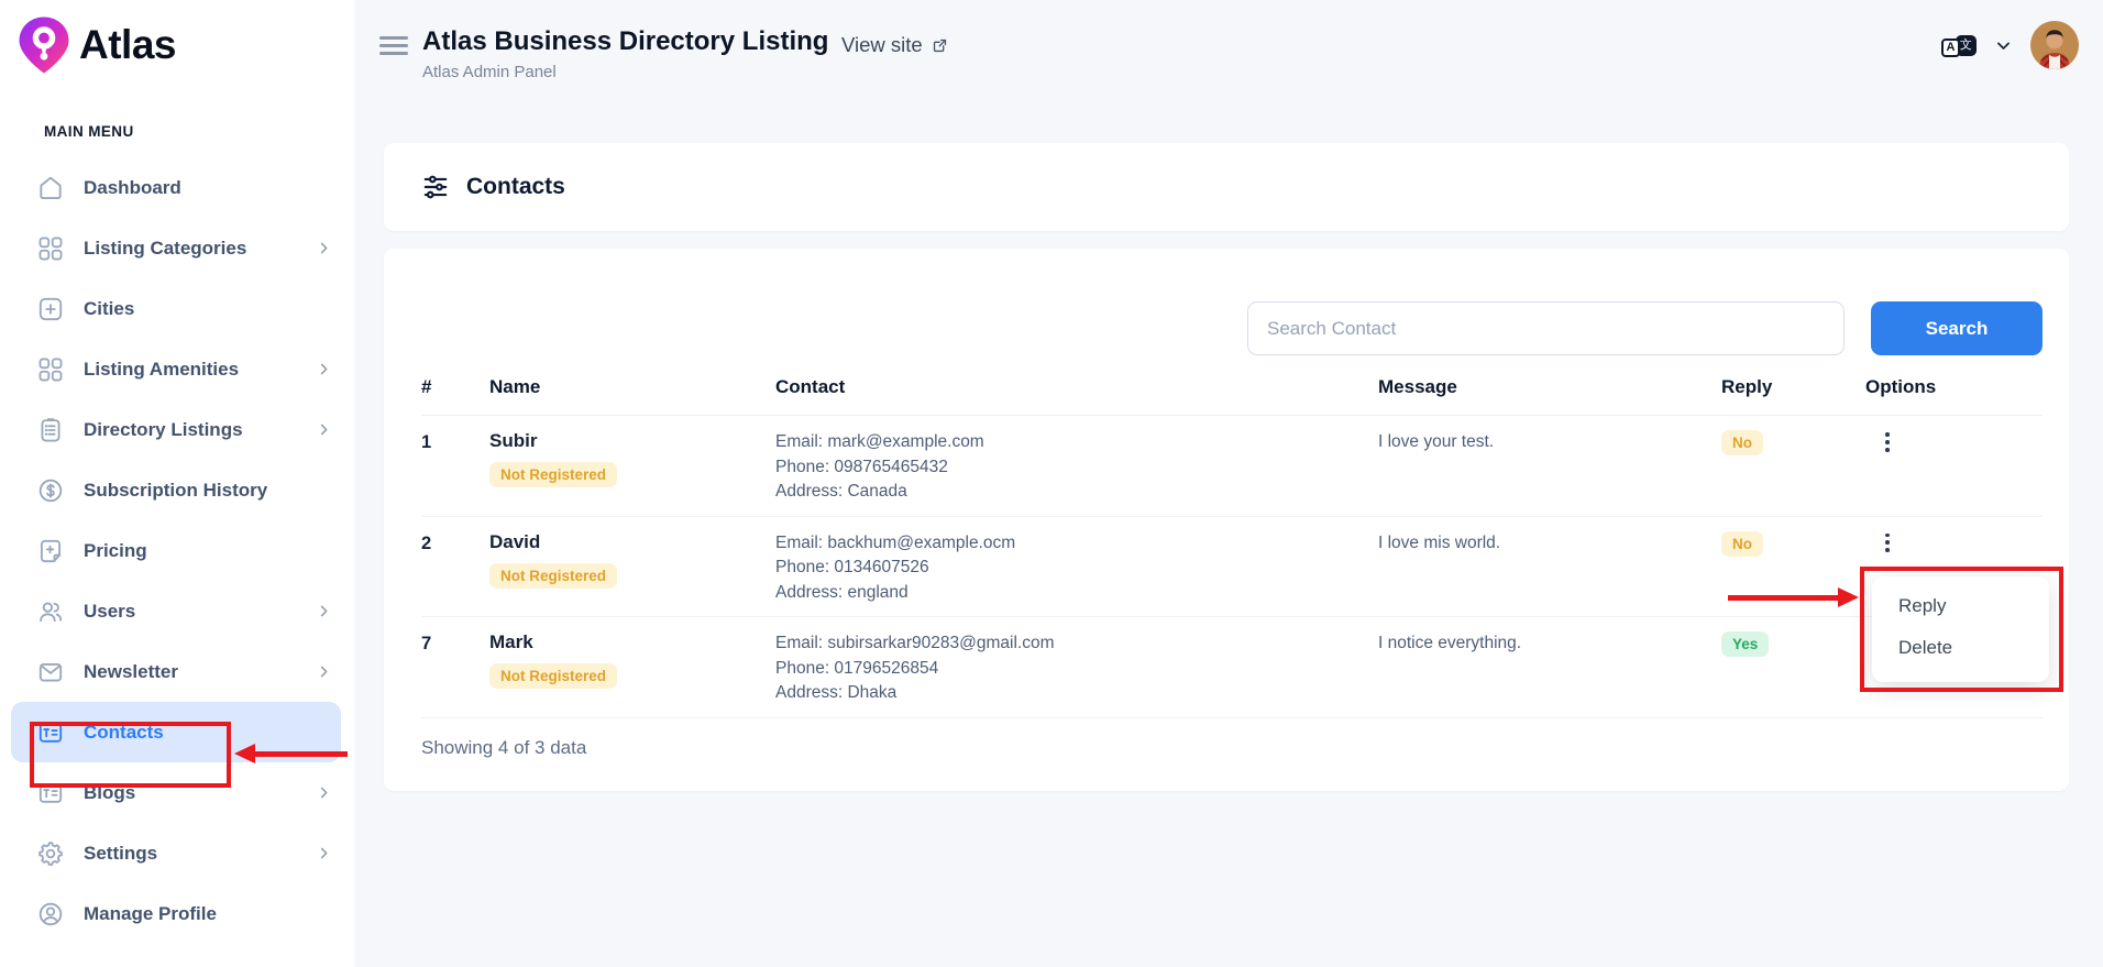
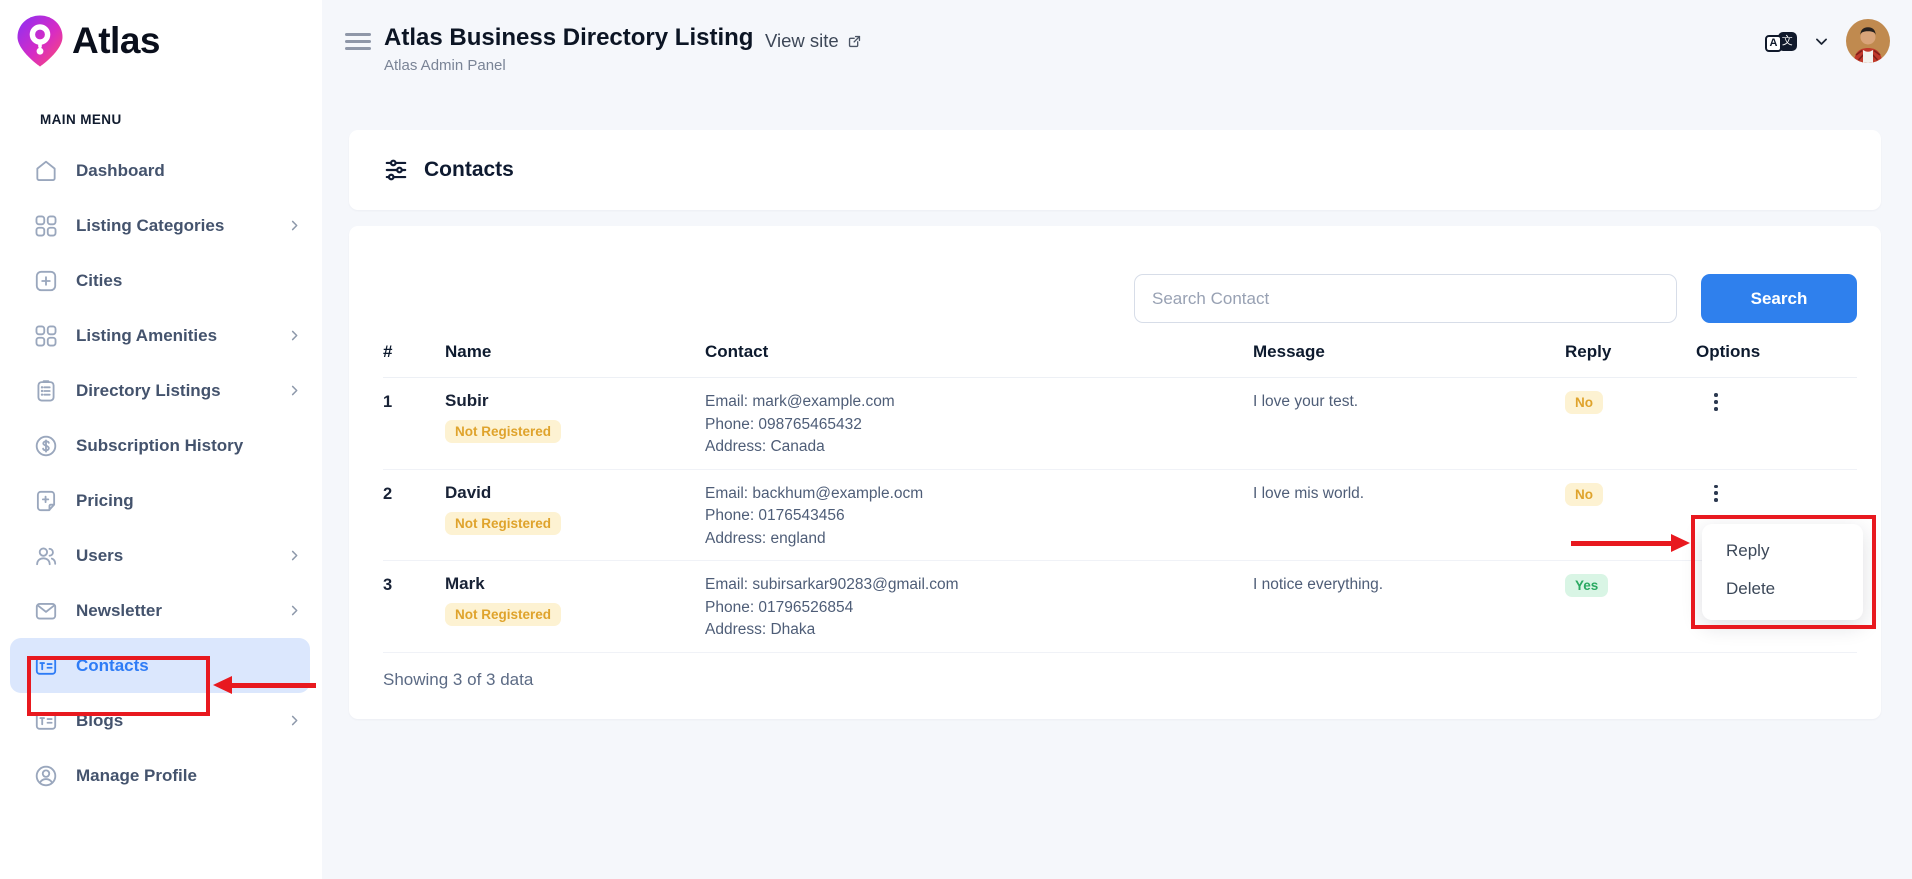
  Atlas
  MAIN MENU
  Dashboard
  Listing Categories
  Cities
  Listing Amenities
  Directory Listings
  Subscription History
  Pricing
  Users
  Newsletter
  Contacts
  Blogs
- Settings
  Manage Profile
  Atlas Business Directory Listing
  Atlas Admin Panel
  View site
  A
  文
  Contacts
  Search Contact
  Search
  #
  Name
  Contact
  Message
  Reply
  Options
  1
  Subir
  Not Registered
  Email: mark@example.com
  Phone: 098765465432
  Address: Canada
  I love your test.
  No
  2
  David
  Not Registered
  Email: backhum@example.ocm
- Phone: 0134607526
+ Phone: 0176543456
  Address: england
  I love mis world.
  No
- 7
+ 3
  Mark
  Not Registered
  Email: subirsarkar90283@gmail.com
  Phone: 01796526854
  Address: Dhaka
  I notice everything.
  Yes
- Showing 4 of 3 data
+ Showing 3 of 3 data
  Reply
  Delete
